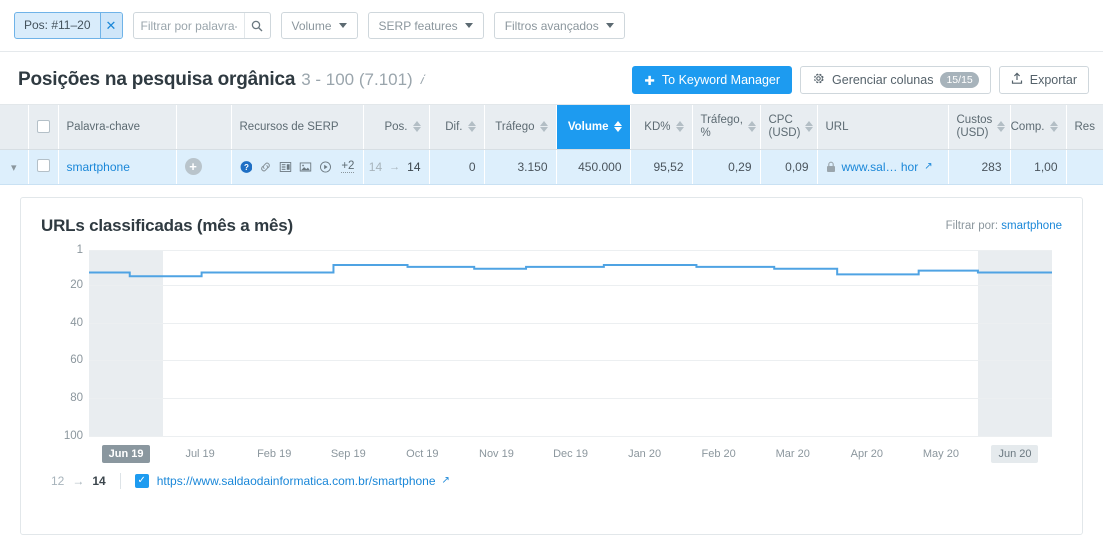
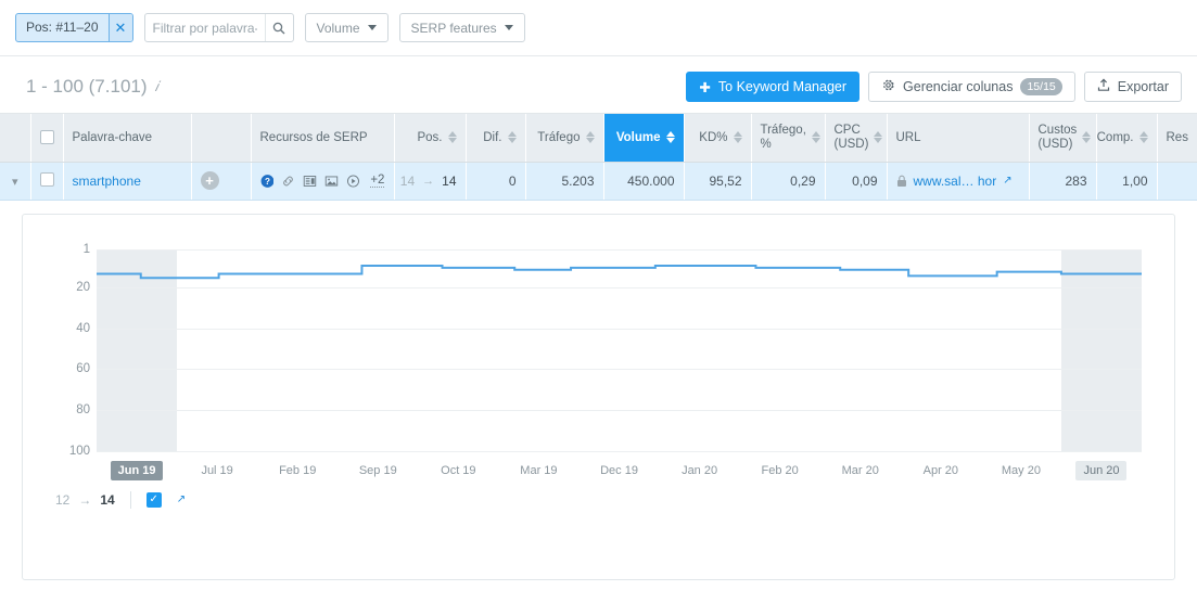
  Pos: #11–20
  ✕
  Filtrar por palavra
  Volume
  SERP features
- Filtros avançados
- Posições na pesquisa orgânica
- 3 - 100 (7.101)
+ 1 - 100 (7.101)
  𝑖
  ✚
  To Keyword Manager
  Gerenciar colunas
  15/15
  Exportar
  		Palavra-chave		Recursos de SERP	Pos.	Dif.	Tráfego	Volume	KD%	Tráfego, %	CPC (USD)	URL	Custos (USD)	Comp.	Res
- ▾		smartphone	+	? +2	14 → 14	0	3.150	450.000	95,52	0,29	0,09	www.sal… hor ↗	283	1,00
+ ▾		smartphone	+	? +2	14 → 14	0	5.203	450.000	95,52	0,29	0,09	www.sal… hor ↗	283	1,00
- URLs classificadas (mês a mês)
- Filtrar por: smartphone
  1
  20
  40
  60
  80
  100
  Jun 19
  Jul 19
  Feb 19
  Sep 19
  Oct 19
- Nov 19
+ Mar 19
  Dec 19
  Jan 20
  Feb 20
  Mar 20
  Apr 20
  May 20
  Jun 20
  12
  →
  14
  ✓
- https://www.saldaodainformatica.com.br/smartphone
  ↗
